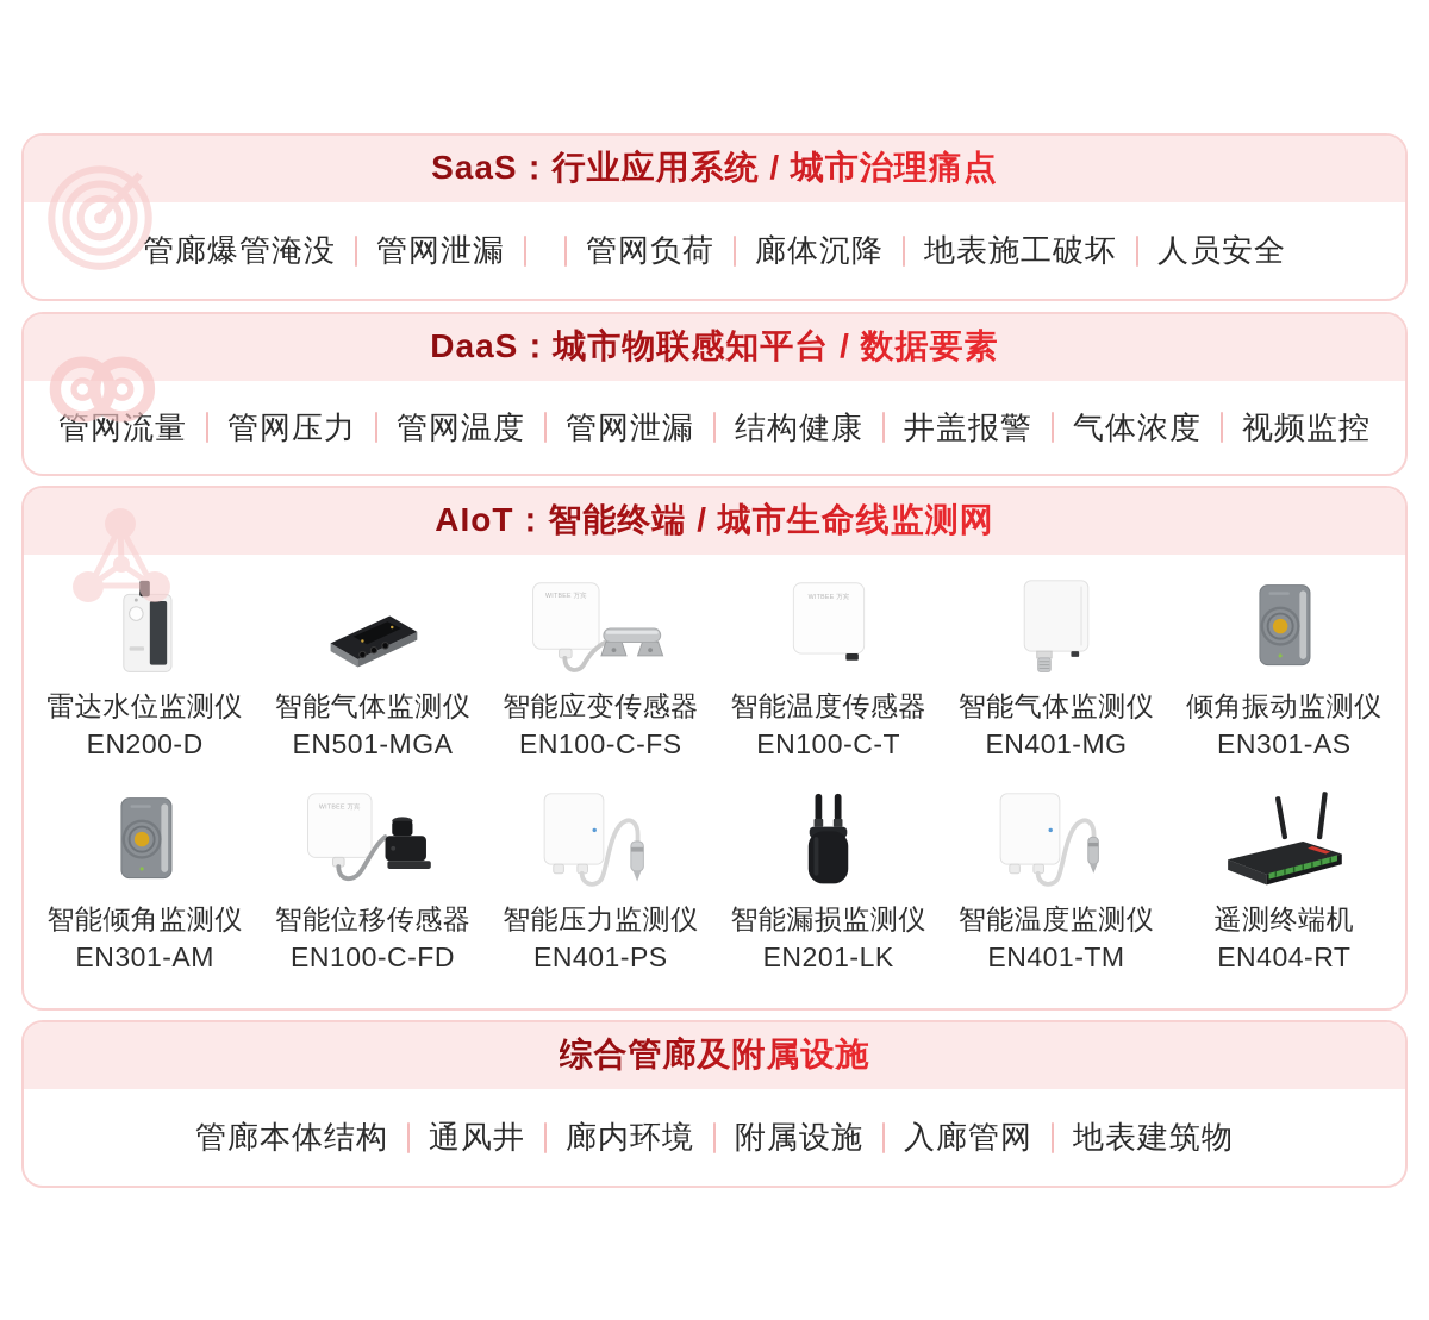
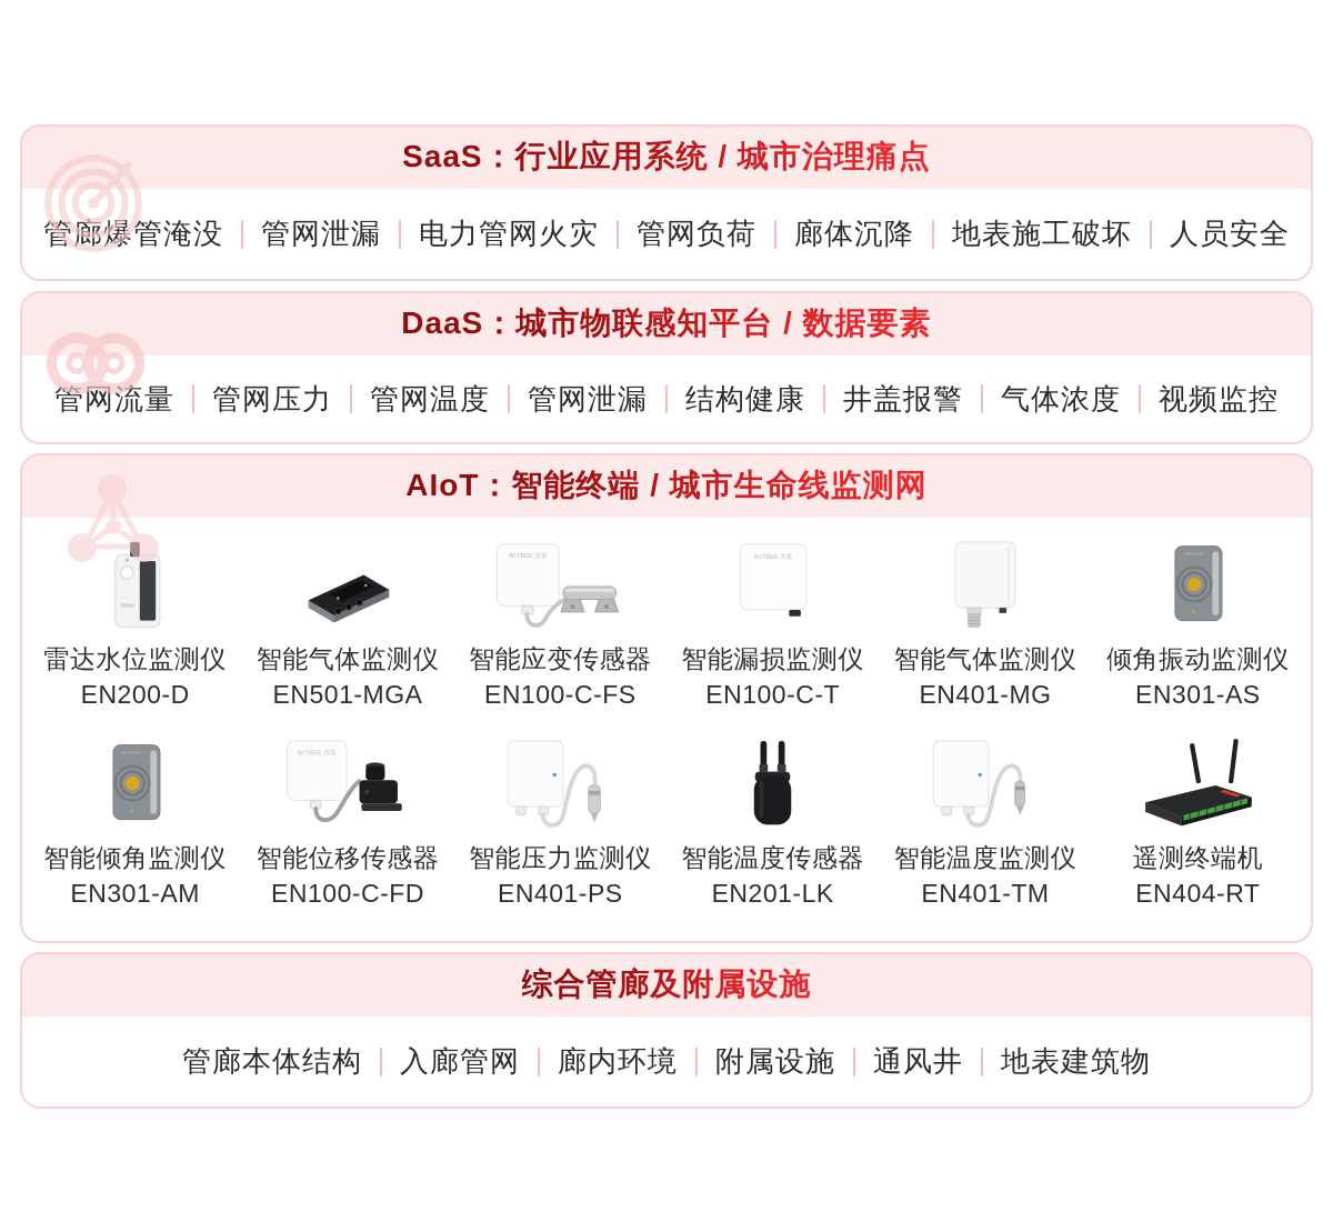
  SaaS：行业应用系统 / 城市治理痛点
  管廊爆管淹没
  管网泄漏
+ 电力管网火灾
  管网负荷
  廊体沉降
  地表施工破坏
  人员安全
  DaaS：城市物联感知平台 / 数据要素
  管网流量
  管网压力
  管网温度
  管网泄漏
  结构健康
  井盖报警
  气体浓度
  视频监控
  AIoT：智能终端 / 城市生命线监测网
  雷达水位监测仪
  EN200-D
  智能气体监测仪
  EN501-MGA
  智能应变传感器
  EN100-C-FS
- 智能温度传感器
+ 智能漏损监测仪
  EN100-C-T
  智能气体监测仪
  EN401-MG
  倾角振动监测仪
  EN301-AS
  智能倾角监测仪
  EN301-AM
  智能位移传感器
  EN100-C-FD
  智能压力监测仪
  EN401-PS
- 智能漏损监测仪
+ 智能温度传感器
  EN201-LK
  智能温度监测仪
  EN401-TM
  遥测终端机
  EN404-RT
  综合管廊及附属设施
  管廊本体结构
- 通风井
+ 入廊管网
  廊内环境
  附属设施
- 入廊管网
+ 通风井
  地表建筑物
